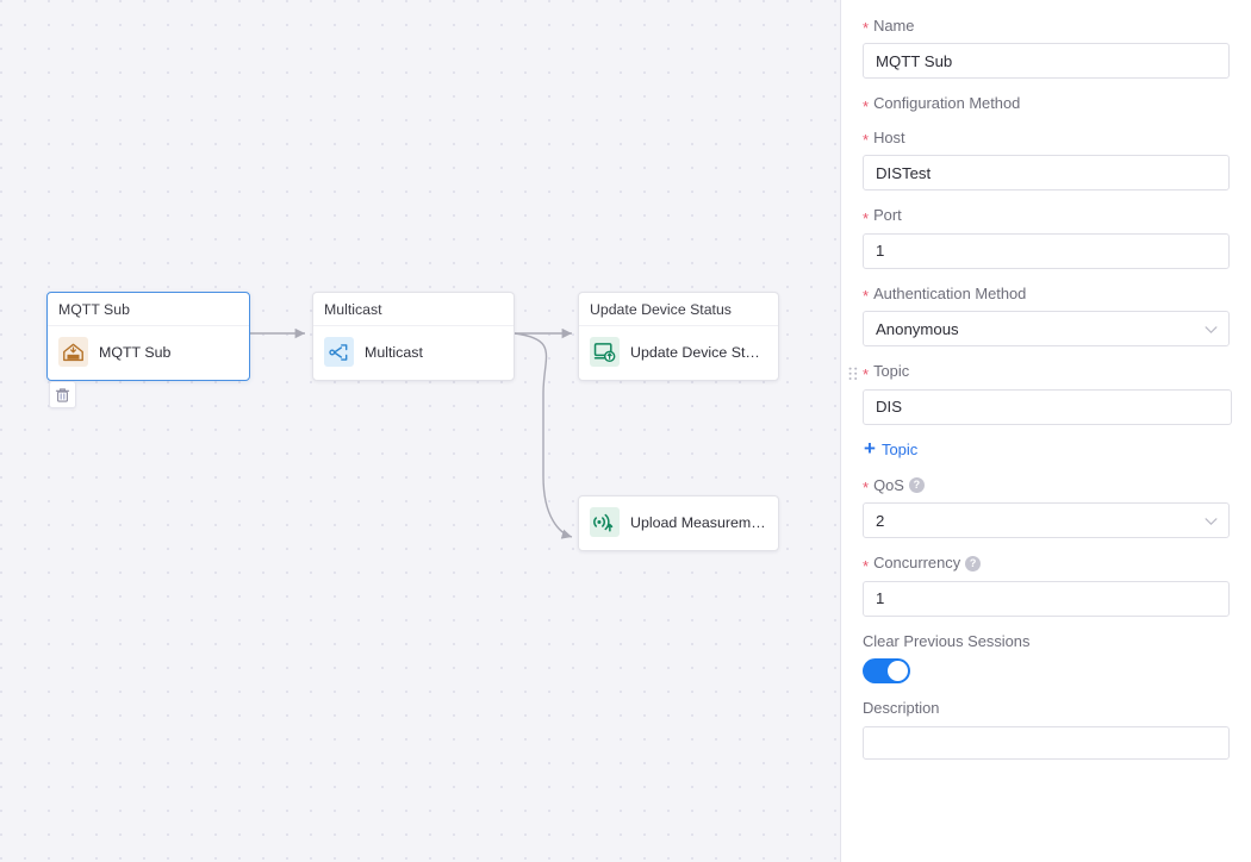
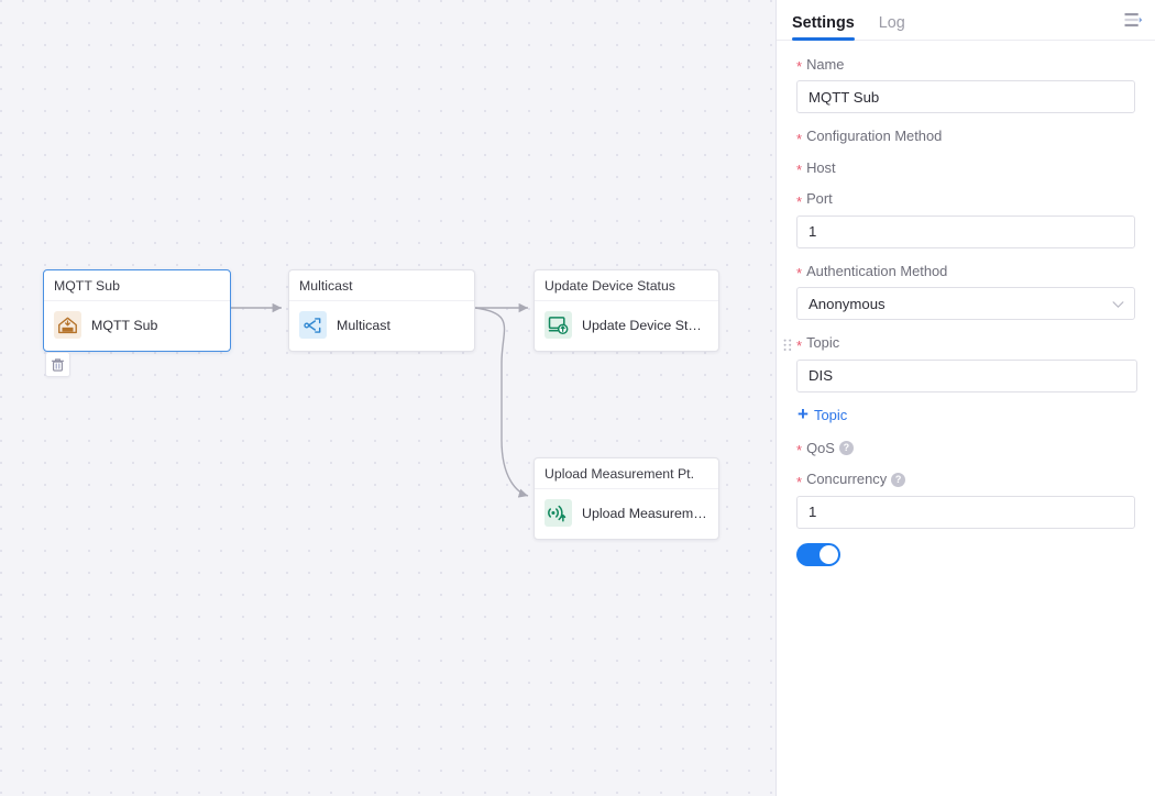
  MQTT Sub
  MQTT Sub
  Multicast
  Multicast
  Update Device Status
  Update Device Statu
+ Upload Measurement Pt.
  Upload Measuremen
+ Settings
+ Log
  *
  Name
  MQTT Sub
  *
  Configuration Method
  *
  Host
- DISTest
  *
  Port
  1
  *
  Authentication Method
  Anonymous
  *
  Topic
  DIS
  +
  Topic
  *
  QoS
  ?
- 2
  *
  Concurrency
  ?
  1
- Clear Previous Sessions
- Description
